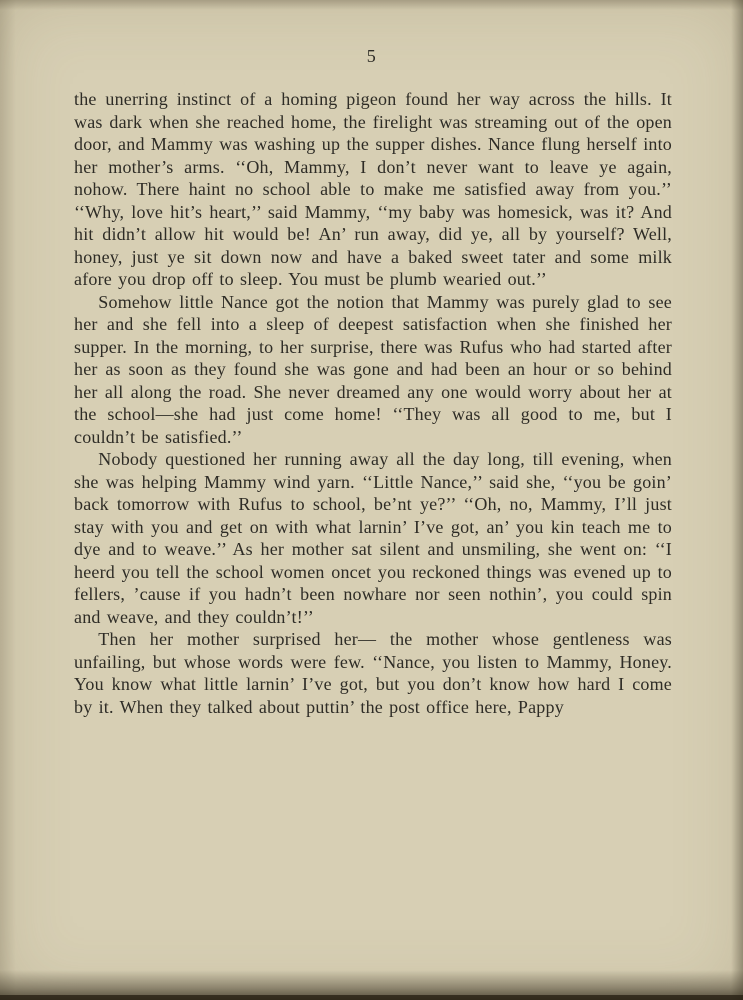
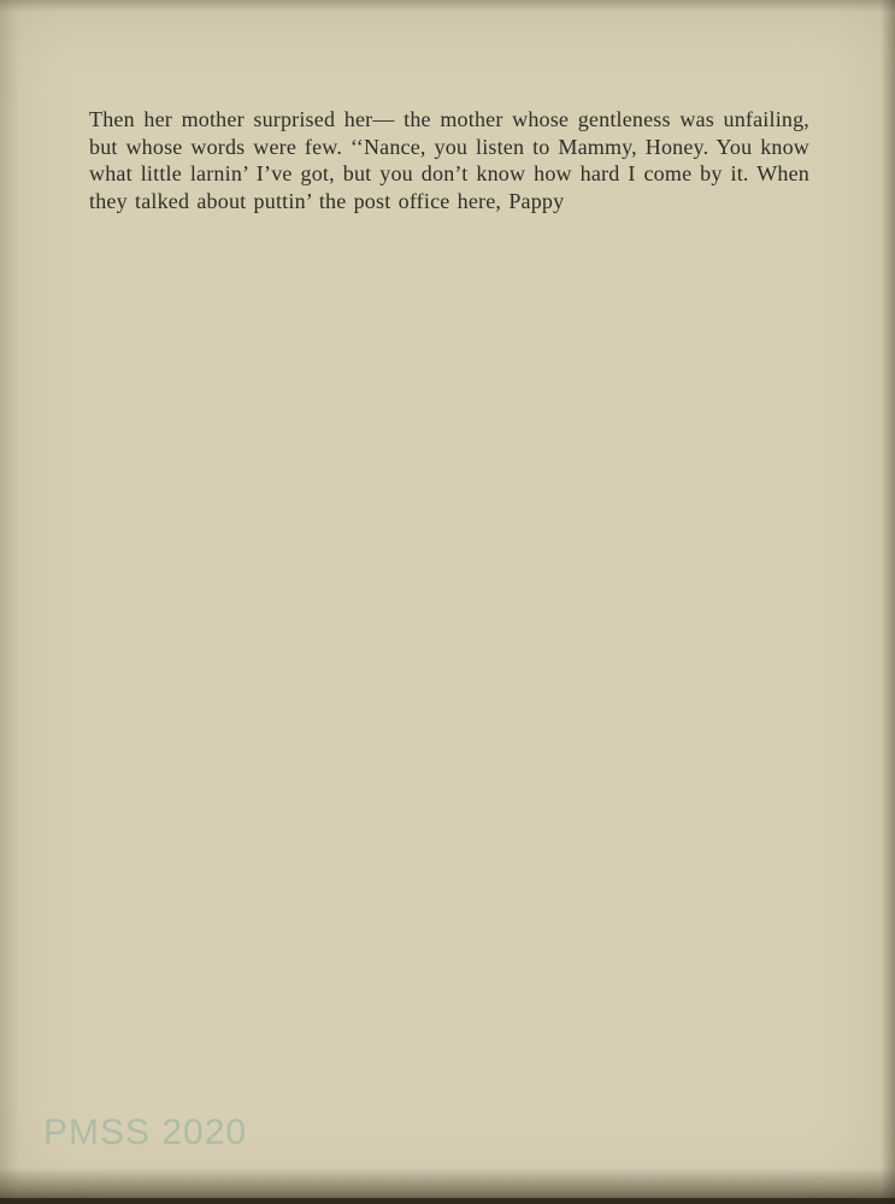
- 5
- the unerring instinct of a homing pigeon found her way across the hills. It was dark when she reached home, the firelight was streaming out of the open door, and Mammy was washing up the supper dishes. Nance flung herself into her mother’s arms. ‘‘Oh, Mammy, I don’t never want to leave ye again, nohow. There haint no school able to make me satisfied away from you.’’ ‘‘Why, love hit’s heart,’’ said Mammy, ‘‘my baby was homesick, was it? And hit didn’t allow hit would be! An’ run away, did ye, all by yourself? Well, honey, just ye sit down now and have a baked sweet tater and some milk afore you drop off to sleep. You must be plumb wearied out.’’
- Somehow little Nance got the notion that Mammy was purely glad to see her and she fell into a sleep of deepest satisfaction when she finished her supper. In the morning, to her surprise, there was Rufus who had started after her as soon as they found she was gone and had been an hour or so behind her all along the road. She never dreamed any one would worry about her at the school—she had just come home! ‘‘They was all good to me, but I couldn’t be satisfied.’’
- Nobody questioned her running away all the day long, till evening, when she was helping Mammy wind yarn. ‘‘Little Nance,’’ said she, ‘‘you be goin’ back tomorrow with Rufus to school, be’nt ye?’’ ‘‘Oh, no, Mammy, I’ll just stay with you and get on with what larnin’ I’ve got, an’ you kin teach me to dye and to weave.’’ As her mother sat silent and unsmiling, she went on: ‘‘I heerd you tell the school women oncet you reckoned things was evened up to fellers, ’cause if you hadn’t been nowhare nor seen nothin’, you could spin and weave, and they couldn’t!’’
  Then her mother surprised her— the mother whose gentleness was unfailing, but whose words were few. ‘‘Nance, you listen to Mammy, Honey. You know what little larnin’ I’ve got, but you don’t know how hard I come by it. When they talked about puttin’ the post office here, Pappy
+ PMSS 2020
